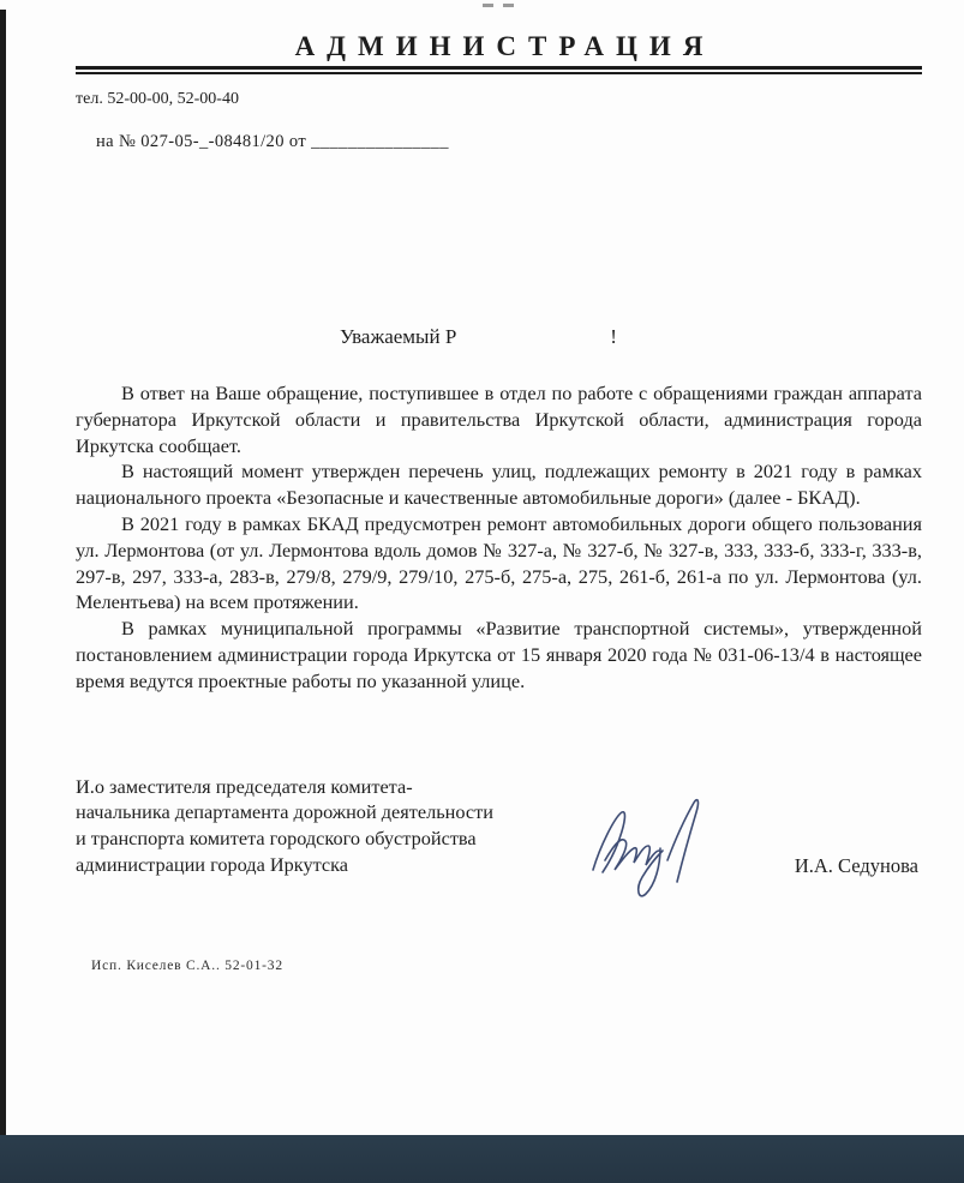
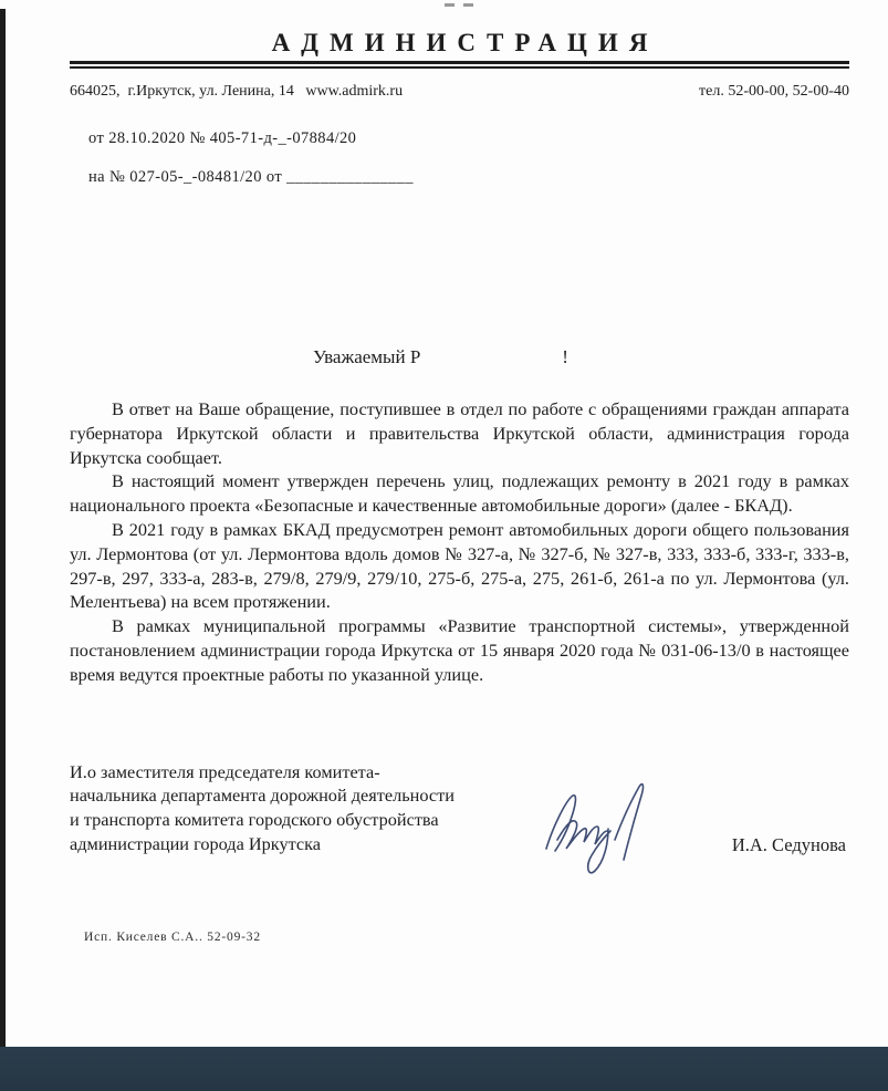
  АДМИНИСТРАЦИЯ
+ 664025, г.Иркутск, ул. Ленина, 14 www.admirk.ru
  тел. 52-00-00, 52-00-40
+ от 28.10.2020 № 405-71-д-_-07884/20
  на № 027-05-_-08481/20 от _______________
  Уважаемый Р !
  В ответ на Ваше обращение, поступившее в отдел по работе с обращениями граждан аппарата губернатора Иркутской области и правительства Иркутской области, администрация города Иркутска сообщает.
  В настоящий момент утвержден перечень улиц, подлежащих ремонту в 2021 году в рамках национального проекта «Безопасные и качественные автомобильные дороги» (далее - БКАД).
  В 2021 году в рамках БКАД предусмотрен ремонт автомобильных дороги общего пользования ул. Лермонтова (от ул. Лермонтова вдоль домов № 327-а, № 327-б, № 327-в, 333, 333-б, 333-г, 333-в, 297-в, 297, 333-а, 283-в, 279/8, 279/9, 279/10, 275-б, 275-а, 275, 261-б, 261-а по ул. Лермонтова (ул. Мелентьева) на всем протяжении.
- В рамках муниципальной программы «Развитие транспортной системы», утвержденной постановлением администрации города Иркутска от 15 января 2020 года № 031-06-13/4 в настоящее время ведутся проектные работы по указанной улице.
+ В рамках муниципальной программы «Развитие транспортной системы», утвержденной постановлением администрации города Иркутска от 15 января 2020 года № 031-06-13/0 в настоящее время ведутся проектные работы по указанной улице.
  И.о заместителя председателя комитета-
  начальника департамента дорожной деятельности
  и транспорта комитета городского обустройства
  администрации города Иркутска
  И.А. Седунова
- Исп. Киселев С.А.. 52-01-32
+ Исп. Киселев С.А.. 52-09-32
